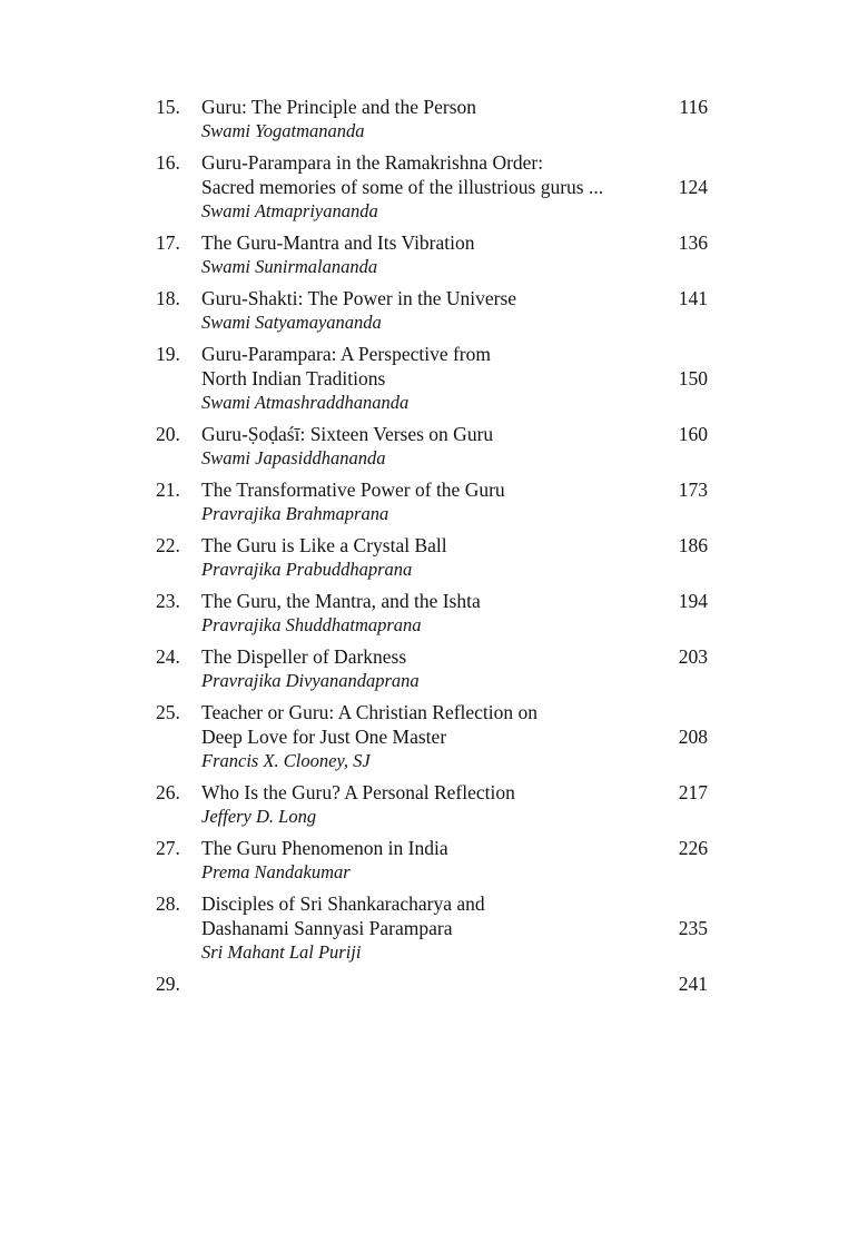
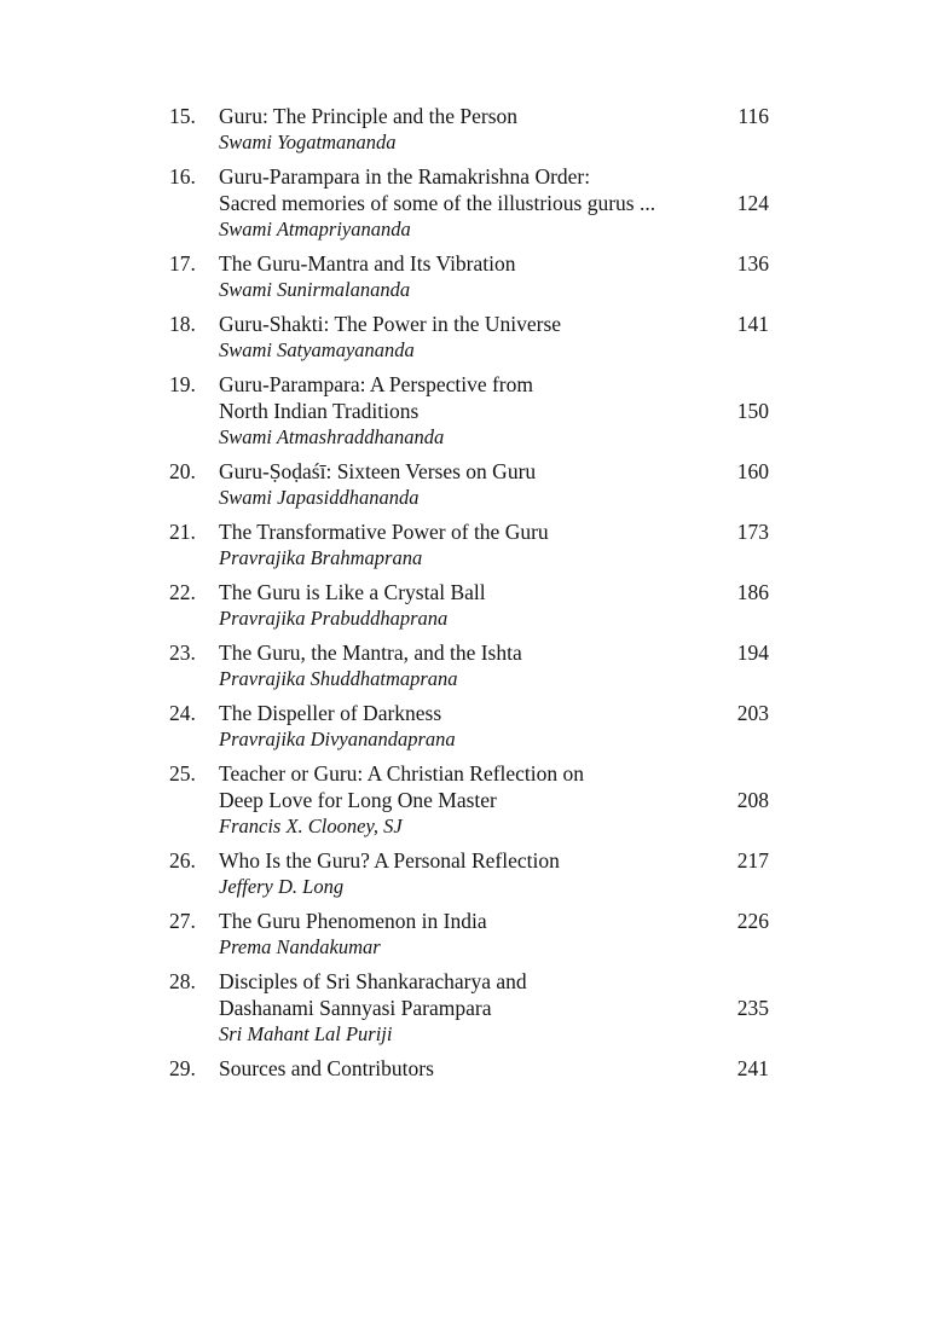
  15.
  Guru: The Principle and the Person
  116
  Swami Yogatmananda
  16.
  Guru-Parampara in the Ramakrishna Order:
  Sacred memories of some of the illustrious gurus ...
  124
  Swami Atmapriyananda
  17.
  The Guru-Mantra and Its Vibration
  136
  Swami Sunirmalananda
  18.
  Guru-Shakti: The Power in the Universe
  141
  Swami Satyamayananda
  19.
  Guru-Parampara: A Perspective from
  North Indian Traditions
  150
  Swami Atmashraddhananda
  20.
  Guru-Ṣoḍaśī: Sixteen Verses on Guru
  160
  Swami Japasiddhananda
  21.
  The Transformative Power of the Guru
  173
  Pravrajika Brahmaprana
  22.
  The Guru is Like a Crystal Ball
  186
  Pravrajika Prabuddhaprana
  23.
  The Guru, the Mantra, and the Ishta
  194
  Pravrajika Shuddhatmaprana
  24.
  The Dispeller of Darkness
  203
  Pravrajika Divyanandaprana
  25.
  Teacher or Guru: A Christian Reflection on
- Deep Love for Just One Master
+ Deep Love for Long One Master
  208
  Francis X. Clooney, SJ
  26.
  Who Is the Guru? A Personal Reflection
  217
  Jeffery D. Long
  27.
  The Guru Phenomenon in India
  226
  Prema Nandakumar
  28.
  Disciples of Sri Shankaracharya and
  Dashanami Sannyasi Parampara
  235
  Sri Mahant Lal Puriji
  29.
+ Sources and Contributors
  241
